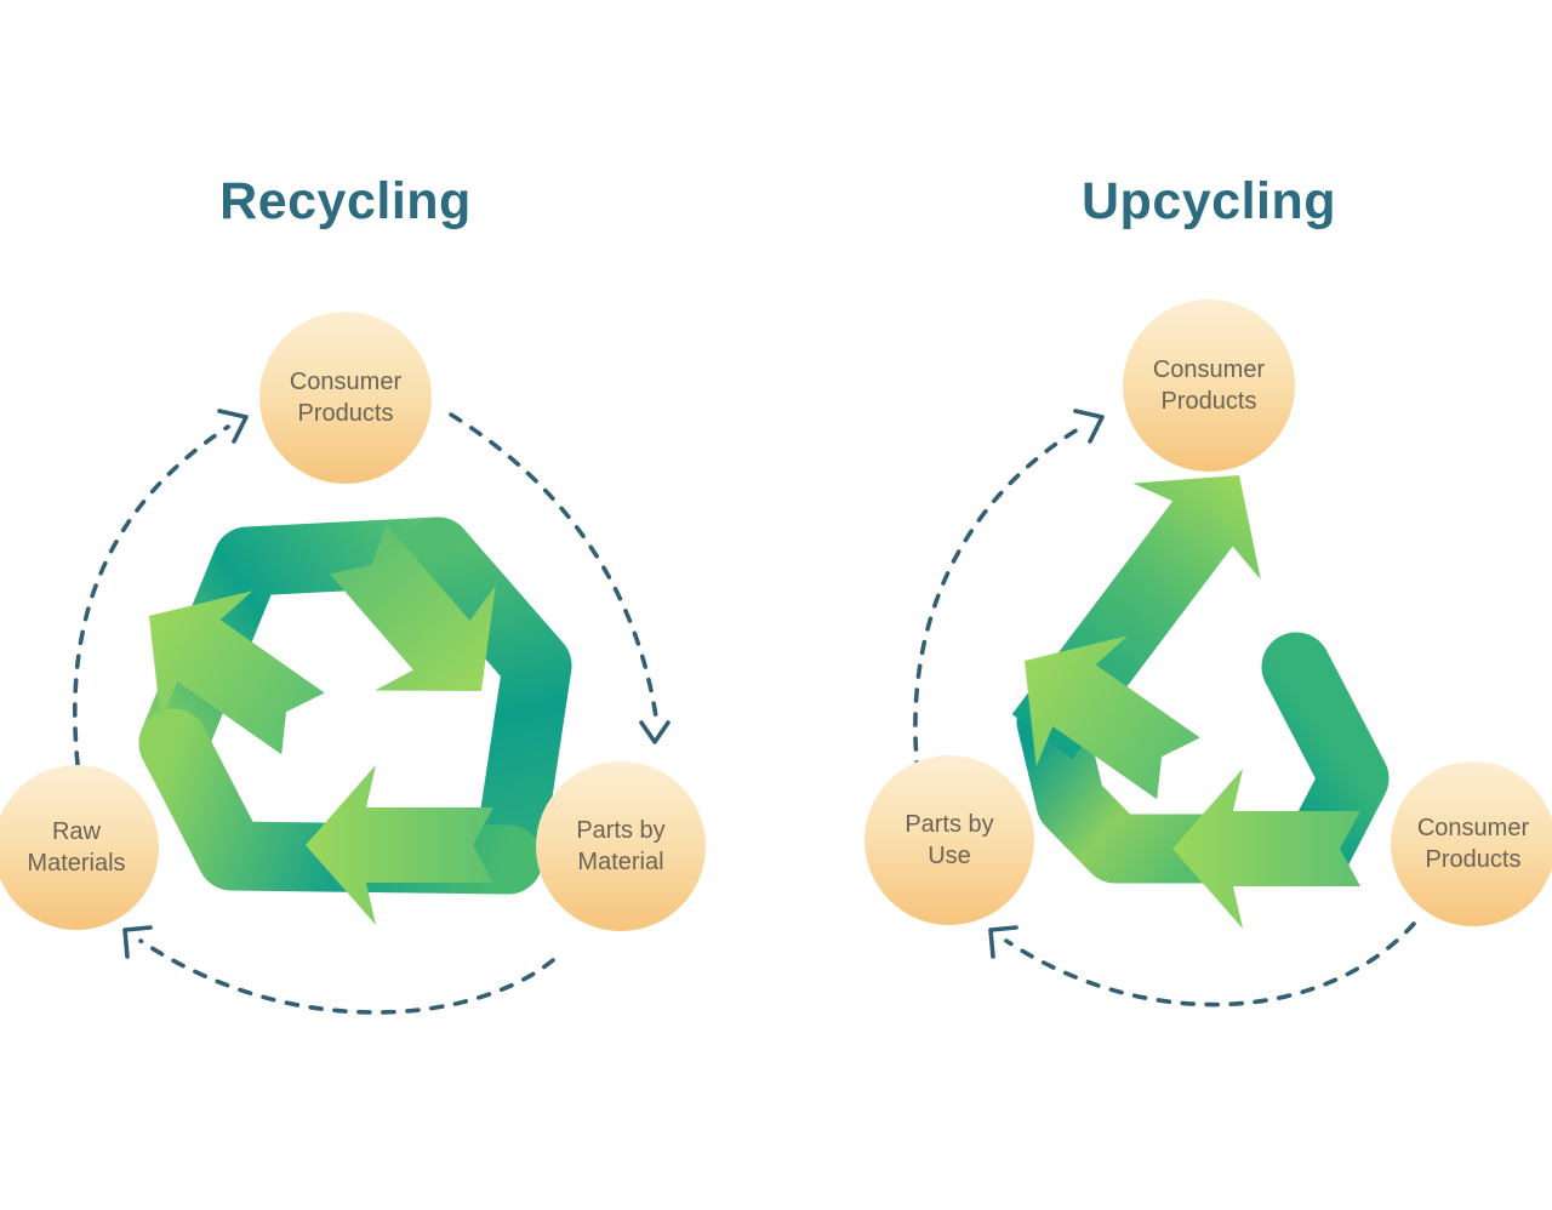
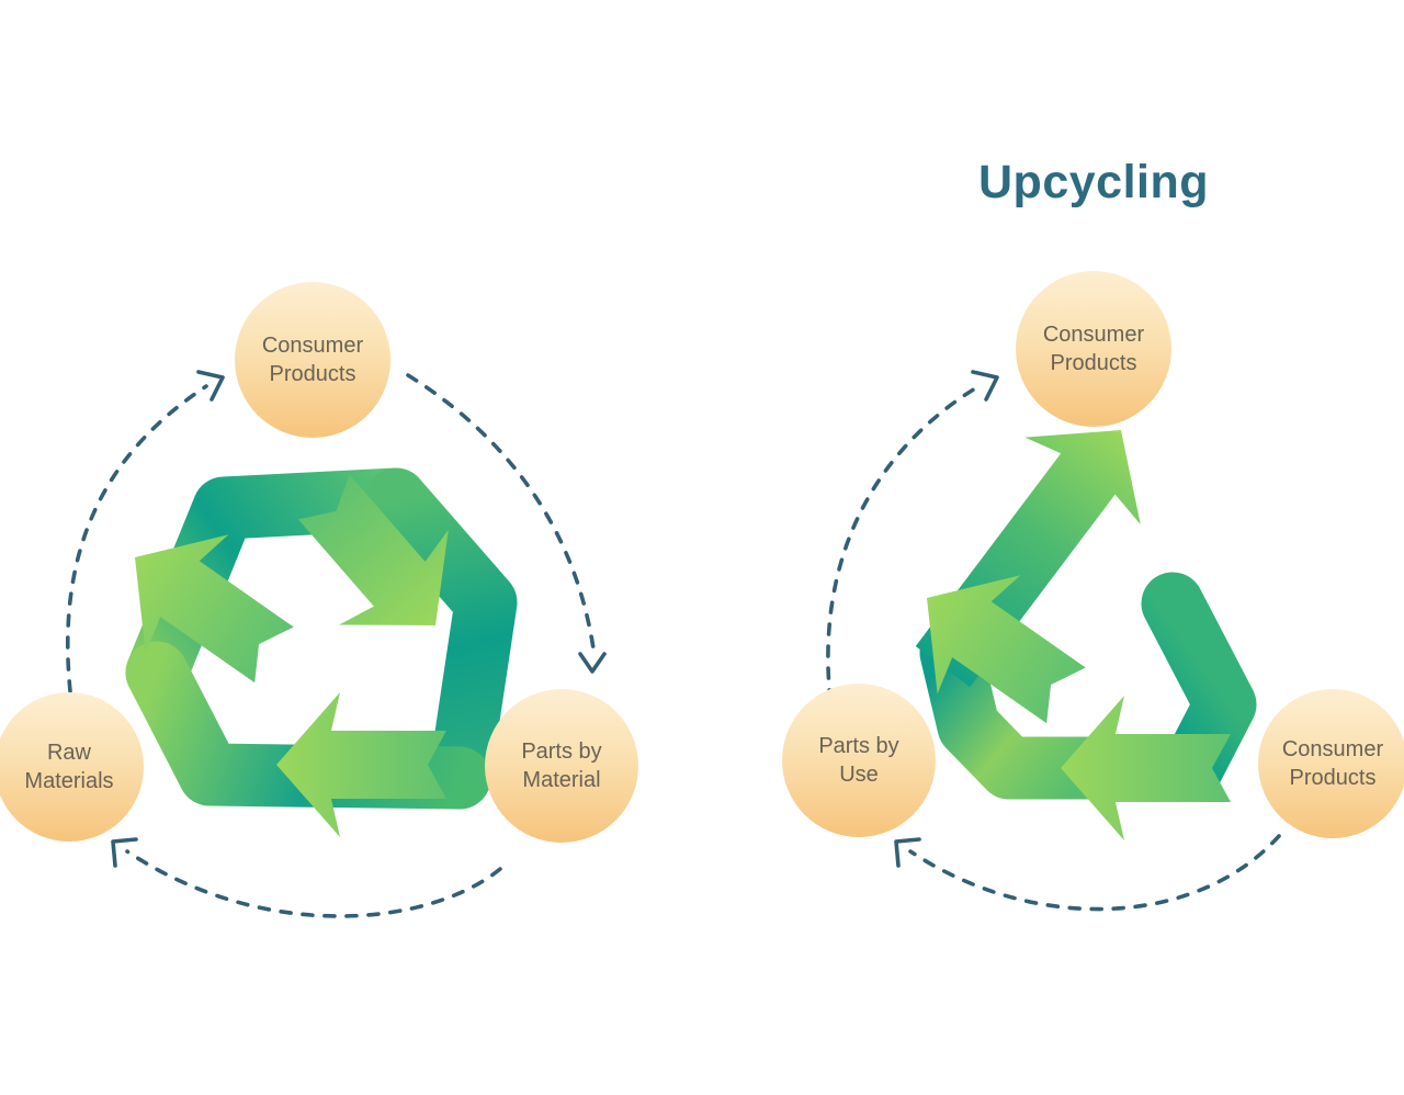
- Recycling
  Upcycling
  Consumer
  Products
  Raw
  Materials
  Parts by
  Material
  Consumer
  Products
  Parts by
  Use
  Consumer
  Products
